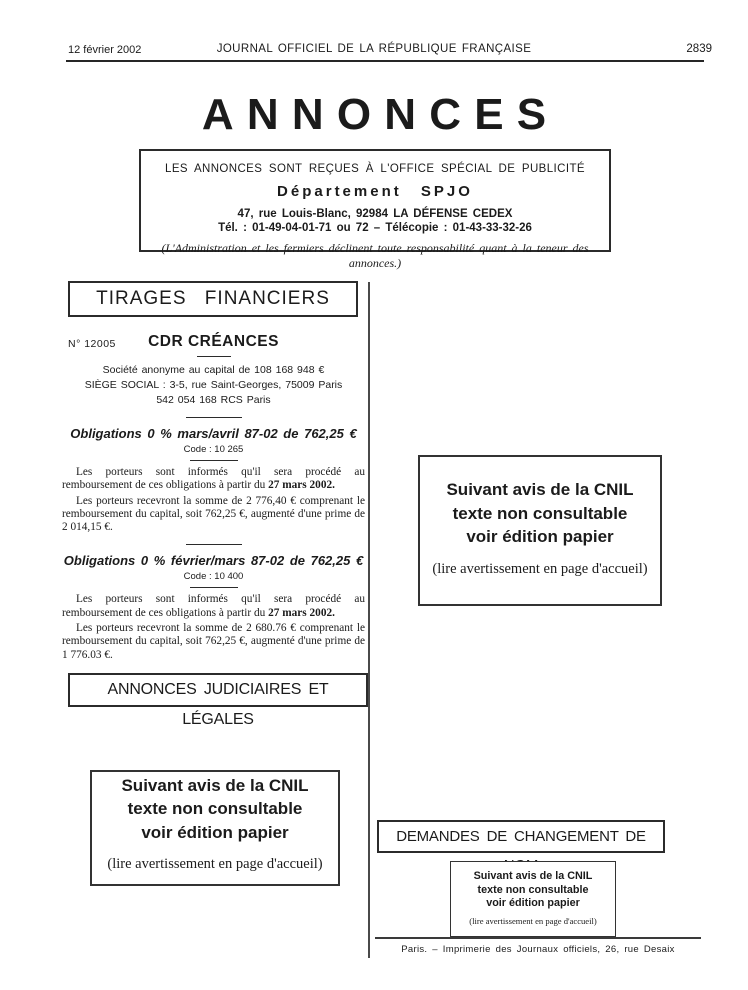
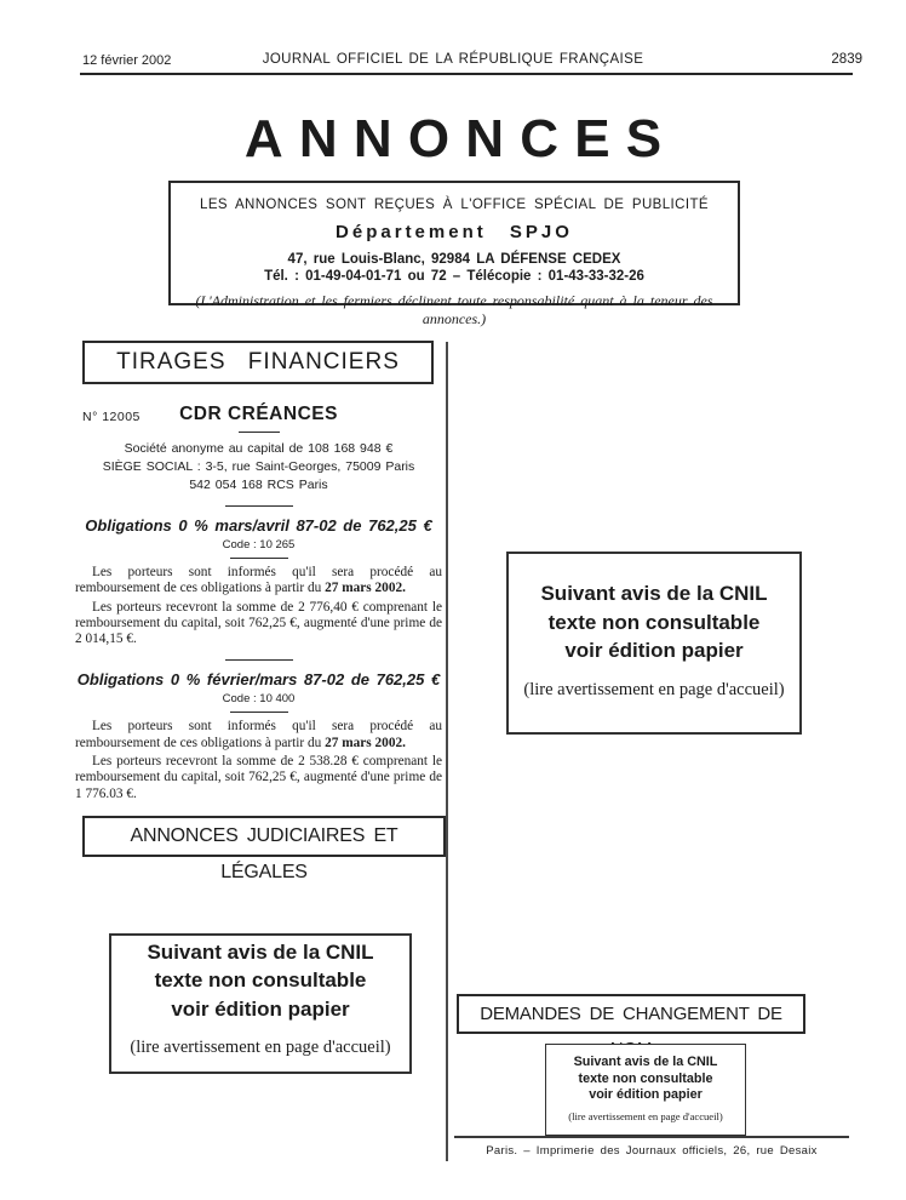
  12 février 2002
  JOURNAL OFFICIEL DE LA RÉPUBLIQUE FRANÇAISE
  2839
  ANNONCES
  LES ANNONCES SONT REÇUES À L'OFFICE SPÉCIAL DE PUBLICITÉ
  Département SPJO
  47, rue Louis-Blanc, 92984 LA DÉFENSE CEDEX
  Tél. : 01-49-04-01-71 ou 72 – Télécopie : 01-43-33-32-26
  (L'Administration et les fermiers déclinent toute responsabilité quant à la teneur des annonces.)
  TIRAGES FINANCIERS
  N° 12005
  CDR CRÉANCES
  Société anonyme au capital de 108 168 948 €
  SIÈGE SOCIAL : 3-5, rue Saint-Georges, 75009 Paris
  542 054 168 RCS Paris
  Obligations 0 % mars/avril 87-02 de 762,25 €
  Code : 10 265
  Les porteurs sont informés qu'il sera procédé au remboursement de ces obligations à partir du 27 mars 2002.
  Les porteurs recevront la somme de 2 776,40 € comprenant le remboursement du capital, soit 762,25 €, augmenté d'une prime de 2 014,15 €.
  Obligations 0 % février/mars 87-02 de 762,25 €
  Code : 10 400
  Les porteurs sont informés qu'il sera procédé au remboursement de ces obligations à partir du 27 mars 2002.
- Les porteurs recevront la somme de 2 680.76 € comprenant le remboursement du capital, soit 762,25 €, augmenté d'une prime de 1 776.03 €.
+ Les porteurs recevront la somme de 2 538.28 € comprenant le remboursement du capital, soit 762,25 €, augmenté d'une prime de 1 776.03 €.
  ANNONCES JUDICIAIRES ET LÉGALES
  Suivant avis de la CNIL
  texte non consultable
  voir édition papier
  (lire avertissement en page d'accueil)
  Suivant avis de la CNIL
  texte non consultable
  voir édition papier
  (lire avertissement en page d'accueil)
  DEMANDES DE CHANGEMENT DE
  Suivant avis de la CNIL
  texte non consultable
  voir édition papier
  (lire avertissement en page d'accueil)
  Paris. – Imprimerie des Journaux officiels, 26, rue Desaix
